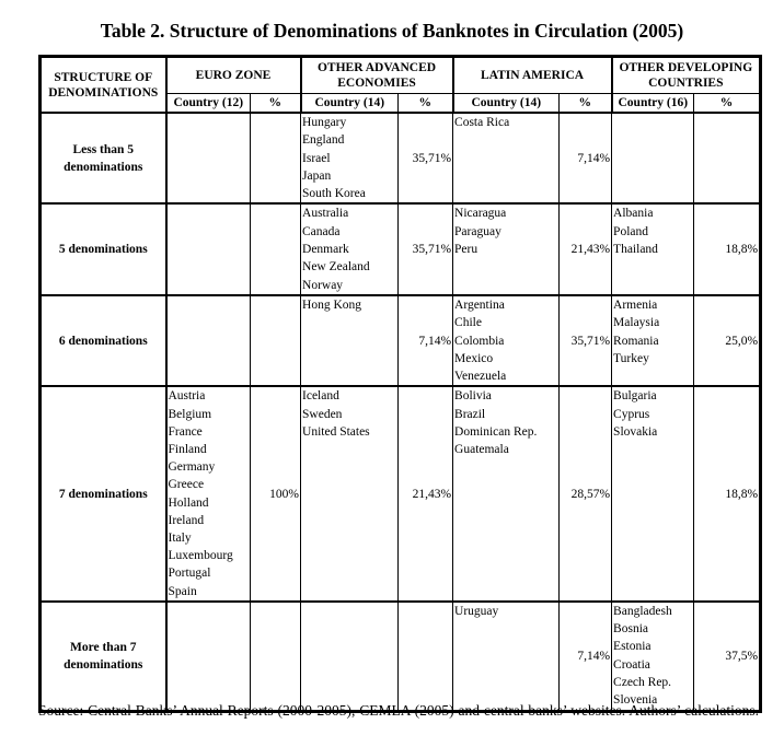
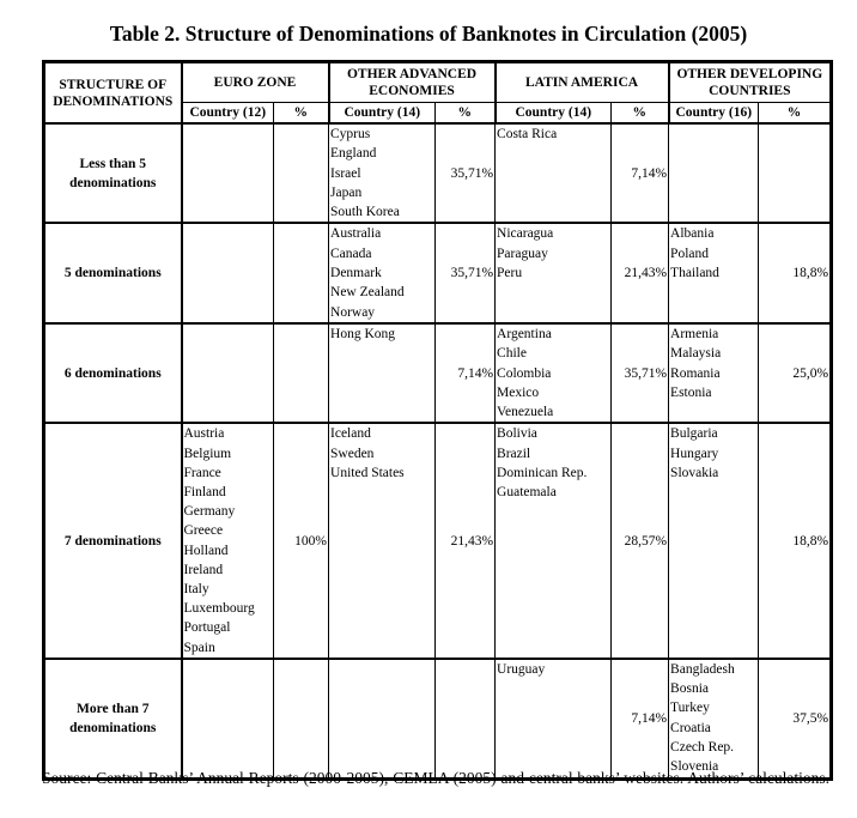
  Table 2. Structure of Denominations of Banknotes in Circulation (2005)
  STRUCTURE OF DENOMINATIONS	EURO ZONE	OTHER ADVANCED ECONOMIES	LATIN AMERICA	OTHER DEVELOPING COUNTRIES
  Country (12)	%	Country (14)	%	Country (14)	%	Country (16)	%
- Less than 5 denominations			HungaryEnglandIsraelJapanSouth Korea	35,71%	Costa Rica	7,14%
+ Less than 5 denominations			CyprusEnglandIsraelJapanSouth Korea	35,71%	Costa Rica	7,14%
  5 denominations			AustraliaCanadaDenmarkNew ZealandNorway	35,71%	NicaraguaParaguayPeru	21,43%	AlbaniaPolandThailand	18,8%
- 6 denominations			Hong Kong	7,14%	ArgentinaChileColombiaMexicoVenezuela	35,71%	ArmeniaMalaysiaRomaniaTurkey	25,0%
+ 6 denominations			Hong Kong	7,14%	ArgentinaChileColombiaMexicoVenezuela	35,71%	ArmeniaMalaysiaRomaniaEstonia	25,0%
- 7 denominations	AustriaBelgiumFranceFinlandGermanyGreeceHollandIrelandItalyLuxembourgPortugalSpain	100%	IcelandSwedenUnited States	21,43%	BoliviaBrazilDominican Rep.Guatemala	28,57%	BulgariaCyprusSlovakia	18,8%
+ 7 denominations	AustriaBelgiumFranceFinlandGermanyGreeceHollandIrelandItalyLuxembourgPortugalSpain	100%	IcelandSwedenUnited States	21,43%	BoliviaBrazilDominican Rep.Guatemala	28,57%	BulgariaHungarySlovakia	18,8%
- More than 7 denominations					Uruguay	7,14%	BangladeshBosniaEstoniaCroatiaCzech Rep.Slovenia	37,5%
+ More than 7 denominations					Uruguay	7,14%	BangladeshBosniaTurkeyCroatiaCzech Rep.Slovenia	37,5%
  Source: Central Banks’ Annual Reports (2000-2005), CEMLA (2005) and central banks’ websites. Authors’ calculations.
